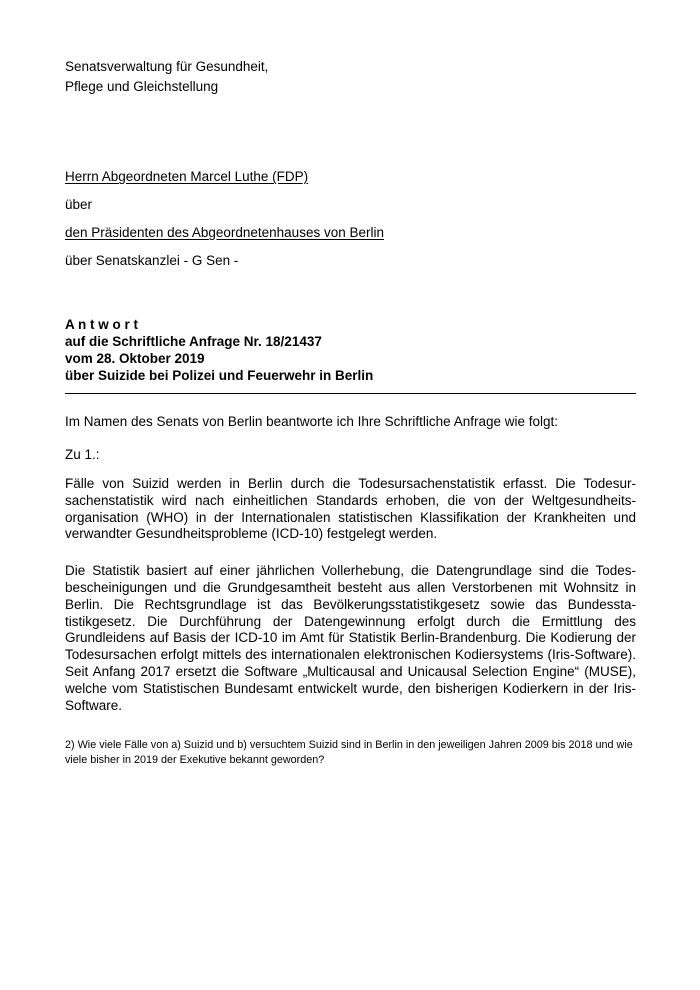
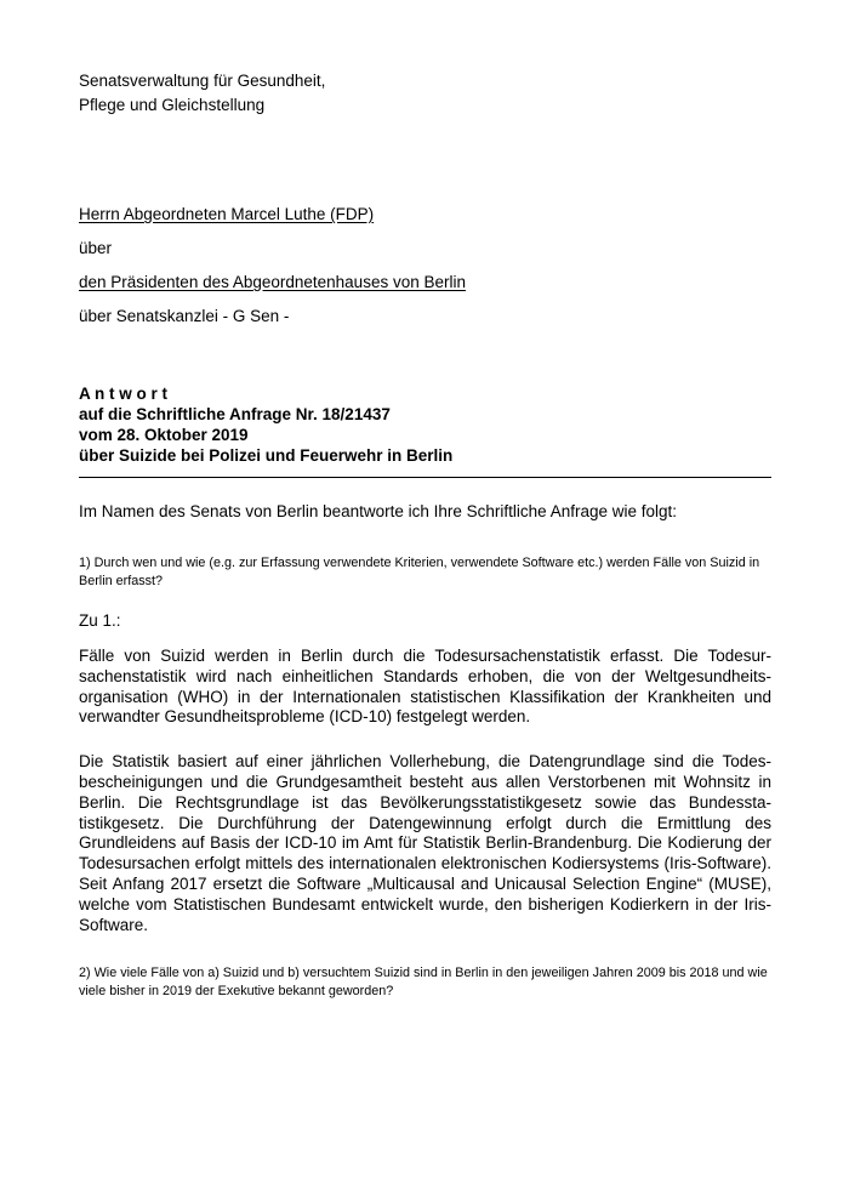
  Senatsverwaltung für Gesundheit,
  Pflege und Gleichstellung
  Herrn Abgeordneten Marcel Luthe (FDP)
  über
  den Präsidenten des Abgeordnetenhauses von Berlin
  über Senatskanzlei - G Sen -
  A n t w o r t
  auf die Schriftliche Anfrage Nr. 18/21437
  vom 28. Oktober 2019
  über Suizide bei Polizei und Feuerwehr in Berlin
  Im Namen des Senats von Berlin beantworte ich Ihre Schriftliche Anfrage wie folgt:
+ 1) Durch wen und wie (e.g. zur Erfassung verwendete Kriterien, verwendete Software etc.) werden Fälle von Suizid in Berlin erfasst?
  Zu 1.:
  Fälle von Suizid werden in Berlin durch die Todesursachenstatistik erfasst. Die Todesur­sachenstatistik wird nach einheitlichen Standards erhoben, die von der Weltgesundheits­organisation (WHO) in der Internationalen statistischen Klassifikation der Krankheiten und verwandter Gesundheitsprobleme (ICD-10) festgelegt werden.
  Die Statistik basiert auf einer jährlichen Vollerhebung, die Datengrundlage sind die Todes­bescheinigungen und die Grundgesamtheit besteht aus allen Verstorbenen mit Wohnsitz in Berlin. Die Rechtsgrundlage ist das Bevölkerungsstatistikgesetz sowie das Bundessta­tistikgesetz. Die Durchführung der Datengewinnung erfolgt durch die Ermittlung des Grundleidens auf Basis der ICD-10 im Amt für Statistik Berlin-Brandenburg. Die Kodierung der Todesursachen erfolgt mittels des internationalen elektronischen Kodiersystems (Iris-Software). Seit Anfang 2017 ersetzt die Software „Multicausal and Unicausal Selection Engine“ (MUSE), welche vom Statistischen Bundesamt entwickelt wurde, den bisherigen Kodierkern in der Iris-Software.
  2) Wie viele Fälle von a) Suizid und b) versuchtem Suizid sind in Berlin in den jeweiligen Jahren 2009 bis 2018 und wie viele bisher in 2019 der Exekutive bekannt geworden?
